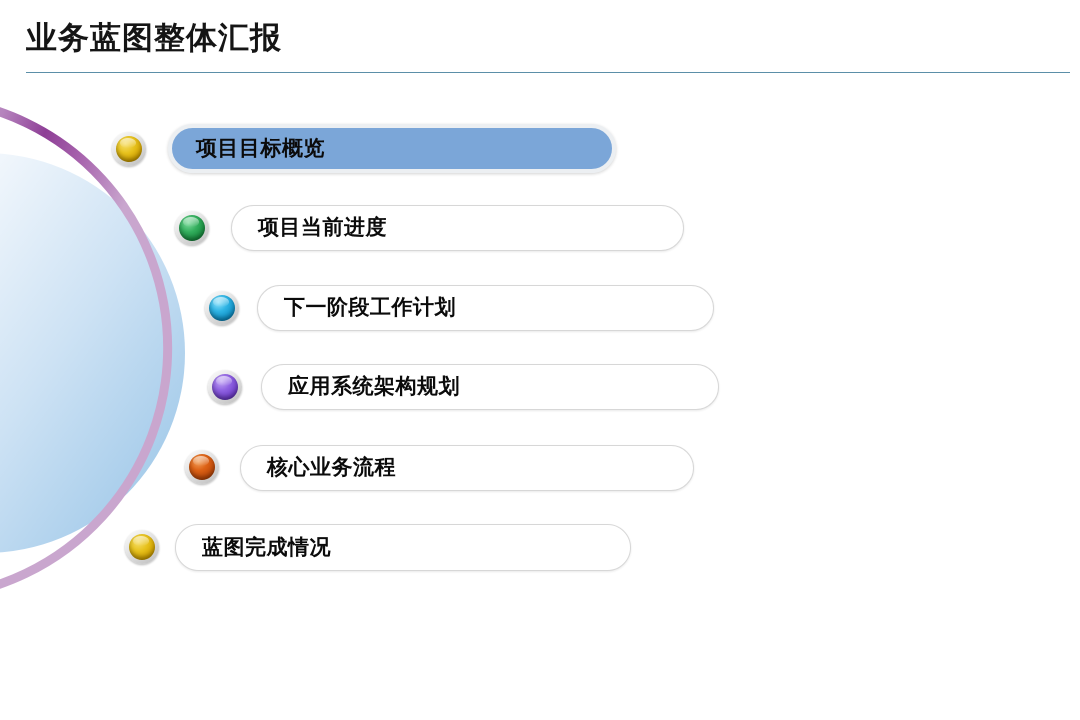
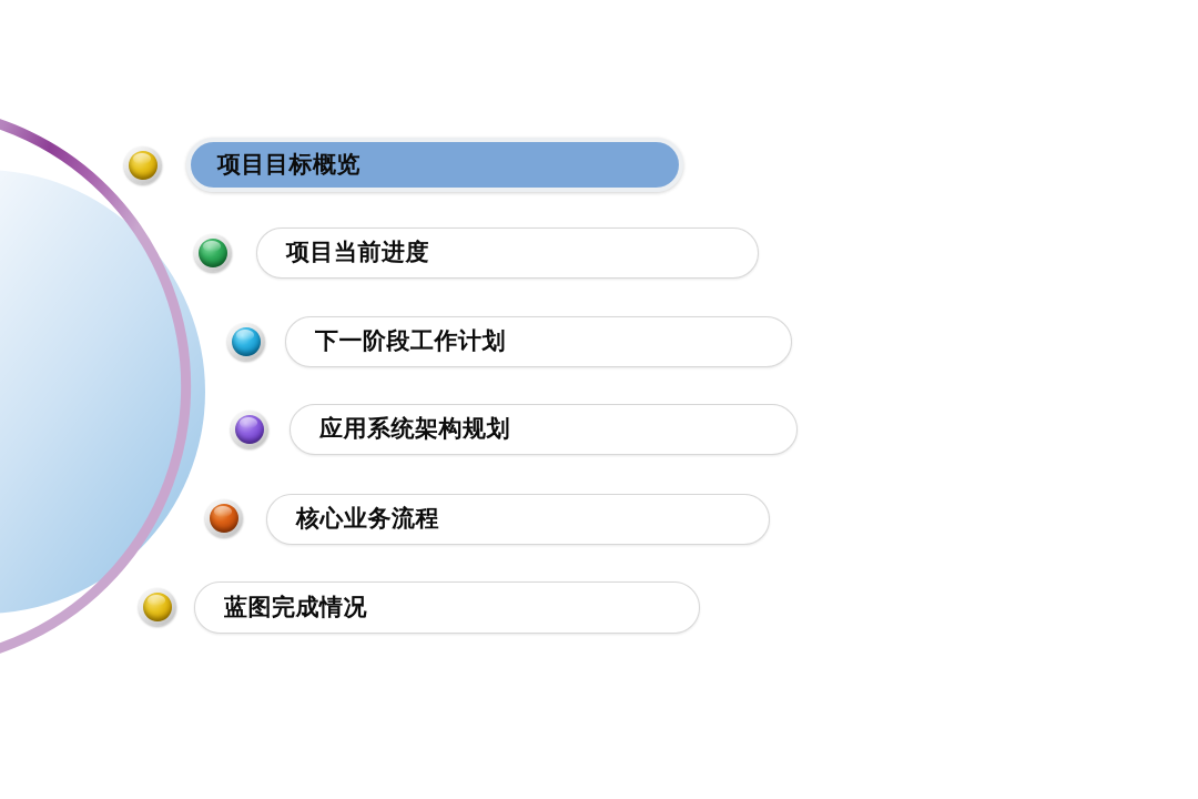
- 业务蓝图整体汇报
  项目目标概览
  项目当前进度
  下一阶段工作计划
  应用系统架构规划
  核心业务流程
  蓝图完成情况
